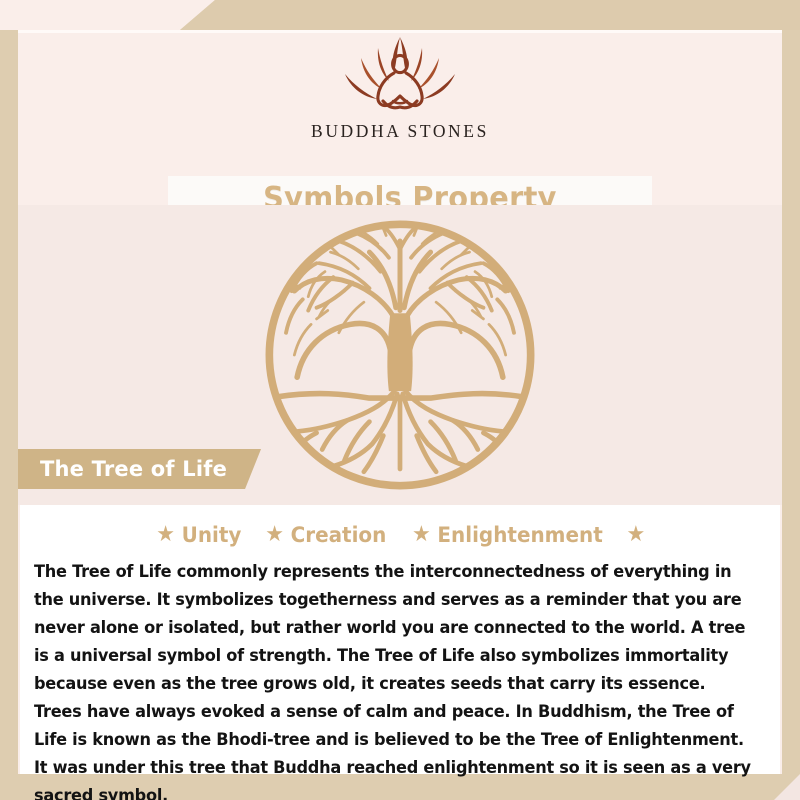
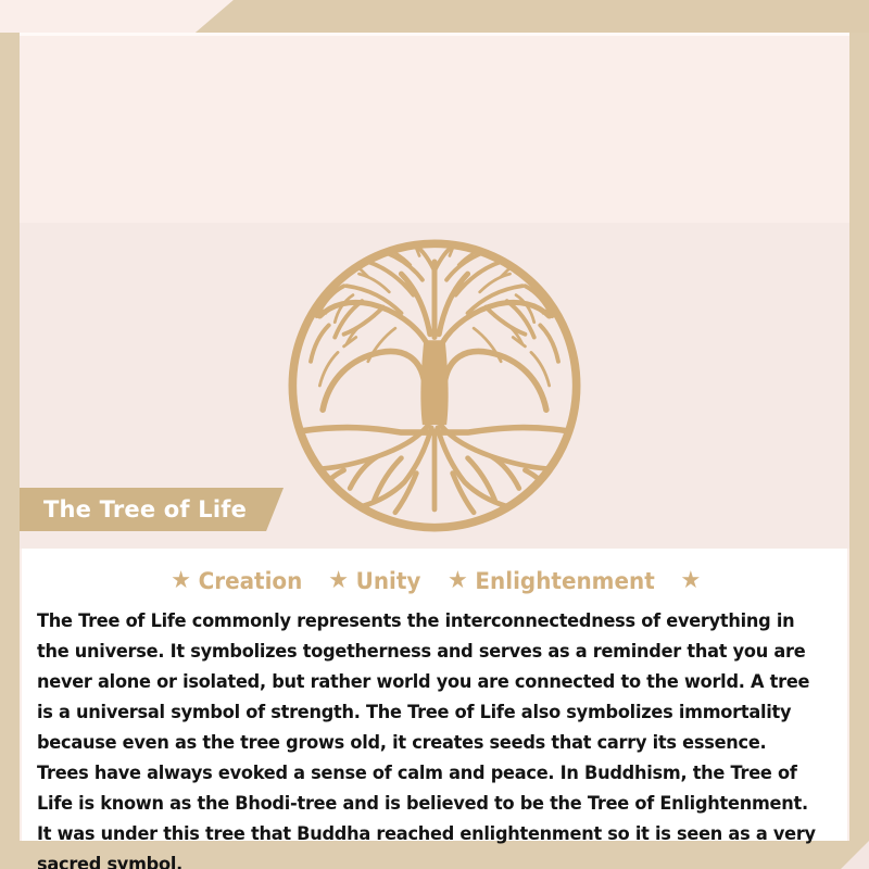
- BUDDHA STONES
- Symbols Property
  The Tree of Life
  ★
- Unity
+ Creation
  ★
- Creation
+ Unity
  ★
  Enlightenment
  ★
  The Tree of Life commonly represents the interconnectedness of everything in the universe. It symbolizes togetherness and serves as a reminder that you are never alone or isolated, but rather world you are connected to the world. A tree is a universal symbol of strength. The Tree of Life also symbolizes immortality because even as the tree grows old, it creates seeds that carry its essence. Trees have always evoked a sense of calm and peace. In Buddhism, the Tree of Life is known as the Bhodi-tree and is believed to be the Tree of Enlightenment. It was under this tree that Buddha reached enlightenment so it is seen as a very sacred symbol.
